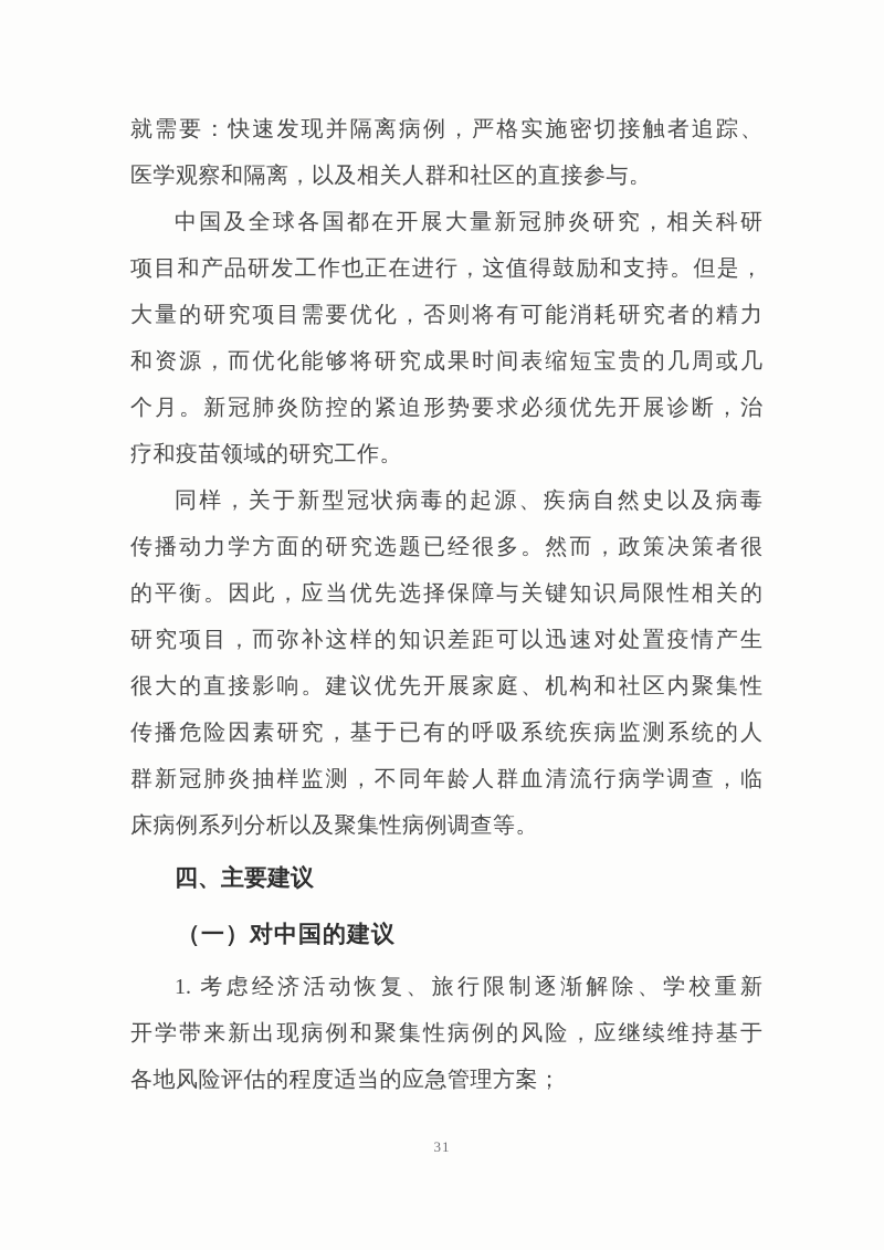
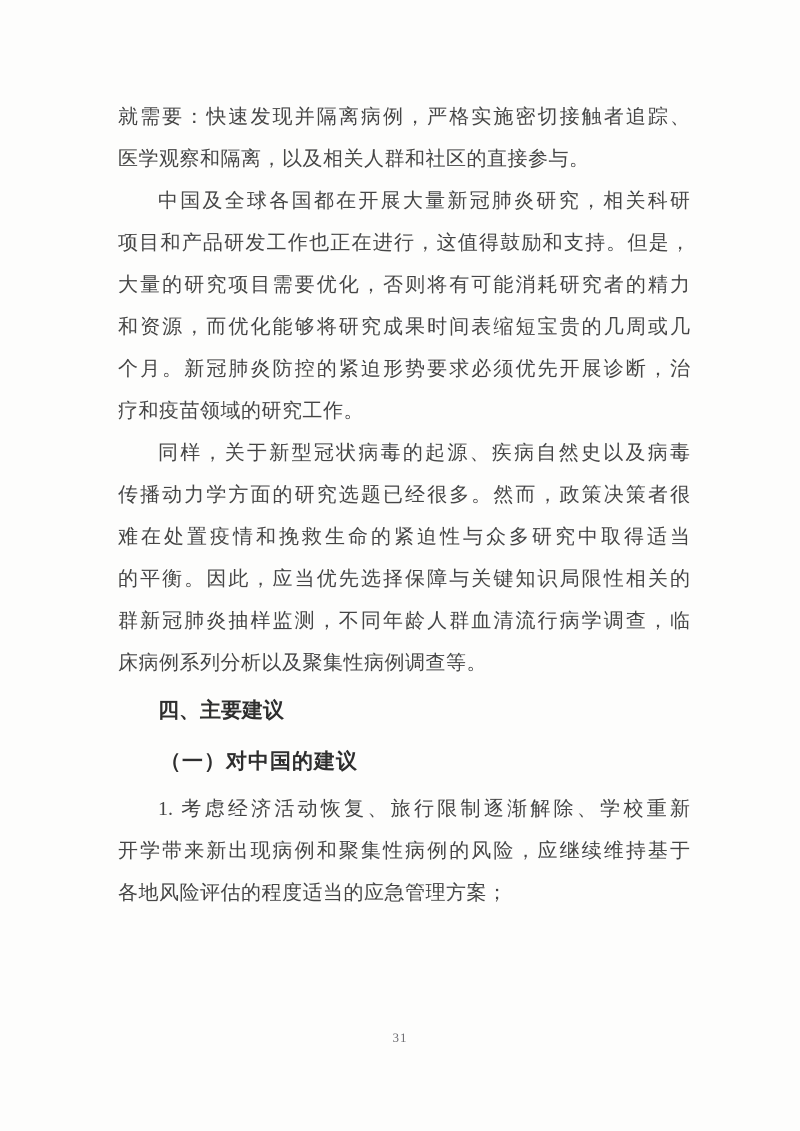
  就需要：快速发现并隔离病例，严格实施密切接触者追踪、
  医学观察和隔离，以及相关人群和社区的直接参与。
  中国及全球各国都在开展大量新冠肺炎研究，相关科研
  项目和产品研发工作也正在进行，这值得鼓励和支持。但是，
  大量的研究项目需要优化，否则将有可能消耗研究者的精力
  和资源，而优化能够将研究成果时间表缩短宝贵的几周或几
  个月。新冠肺炎防控的紧迫形势要求必须优先开展诊断，治
  疗和疫苗领域的研究工作。
  同样，关于新型冠状病毒的起源、疾病自然史以及病毒
  传播动力学方面的研究选题已经很多。然而，政策决策者很
+ 难在处置疫情和挽救生命的紧迫性与众多研究中取得适当
  的平衡。因此，应当优先选择保障与关键知识局限性相关的
- 研究项目，而弥补这样的知识差距可以迅速对处置疫情产生
- 很大的直接影响。建议优先开展家庭、机构和社区内聚集性
- 传播危险因素研究，基于已有的呼吸系统疾病监测系统的人
  群新冠肺炎抽样监测，不同年龄人群血清流行病学调查，临
  床病例系列分析以及聚集性病例调查等。
  四、主要建议
  （一）对中国的建议
  1. 考虑经济活动恢复、旅行限制逐渐解除、学校重新
  开学带来新出现病例和聚集性病例的风险，应继续维持基于
  各地风险评估的程度适当的应急管理方案；
  31
